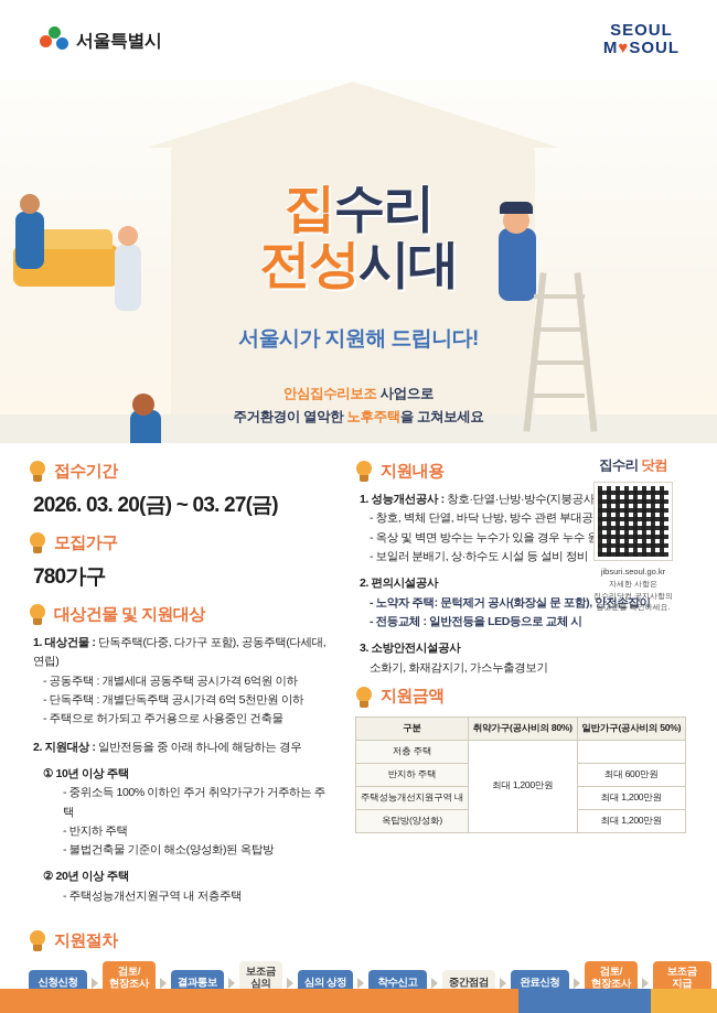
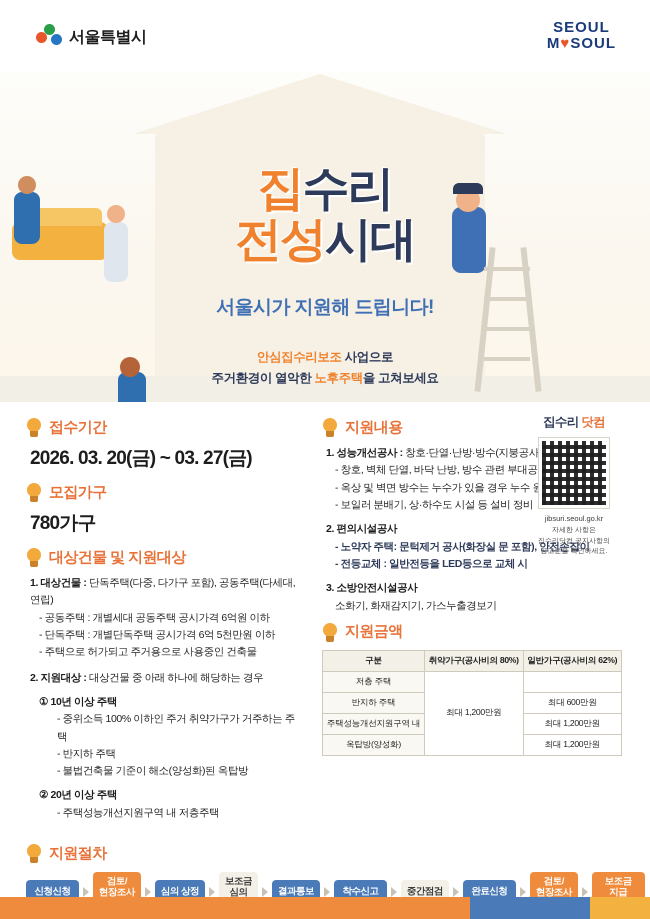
  서울특별시
  SEOUL
  M♥SOUL
  집수리
  전성시대
  서울시가 지원해 드립니다!
  안심집수리보조 사업으로
  주거환경이 열악한 노후주택을 고쳐보세요
  접수기간
  2026. 03. 20(금) ~ 03. 27(금)
  모집가구
  780가구
  대상건물 및 지원대상
  1. 대상건물 : 단독주택(다중, 다가구 포함), 공동주택(다세대, 연립)
  - 공동주택 : 개별세대 공동주택 공시가격 6억원 이하
  - 단독주택 : 개별단독주택 공시가격 6억 5천만원 이하
  - 주택으로 허가되고 주거용으로 사용중인 건축물
- 2. 지원대상 : 일반전등을 중 아래 하나에 해당하는 경우
+ 2. 지원대상 : 대상건물 중 아래 하나에 해당하는 경우
  ① 10년 이상 주택
  - 중위소득 100% 이하인 주거 취약가구가 거주하는 주택
  - 반지하 주택
  - 불법건축물 기준이 해소(양성화)된 옥탑방
  ② 20년 이상 주택
  - 주택성능개선지원구역 내 저층주택
  지원내용
  1. 성능개선공사 : 창호·단열·난방·방수(지붕공사
  - 창호, 벽체 단열, 바닥 난방, 방수 관련 부대공
  - 옥상 및 벽면 방수는 누수가 있을 경우 누수
  - 보일러 분배기, 상·하수도 시설 등 설비 정비
  2. 편의시설공사
  - 노약자 주택: 문턱제거 공사(화장실 문 포함), 안전손잡이
  - 전등교체 : 일반전등을 LED등으로 교체 시
  3. 소방안전시설공사
  소화기, 화재감지기, 가스누출경보기
  지원금액
- 구분	취약가구(공사비의 80%)	일반가구(공사비의 50%)
+ 구분	취약가구(공사비의 80%)	일반가구(공사비의 62%)
  저층 주택	최대 1,200만원
  반지하 주택	최대 600만원
  주택성능개선지원구역 내	최대 1,200만원
  옥탑방(양성화)	최대 1,200만원
  집수리 닷컴
  jibsuri.seoul.go.kr
  지원절차
  신청신청
  검토/
  현장조사
- 결과통보
+ 심의 상정
  보조금
  심의
- 심의 상정
+ 결과통보
  착수신고
  중간점검
  완료신청
  검토/
  현장조사
  보조금
  지급
